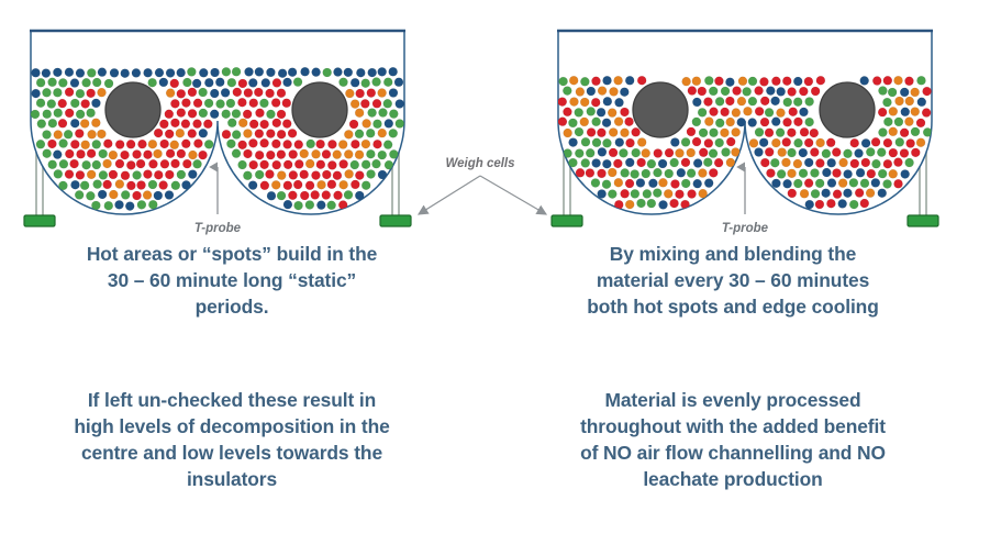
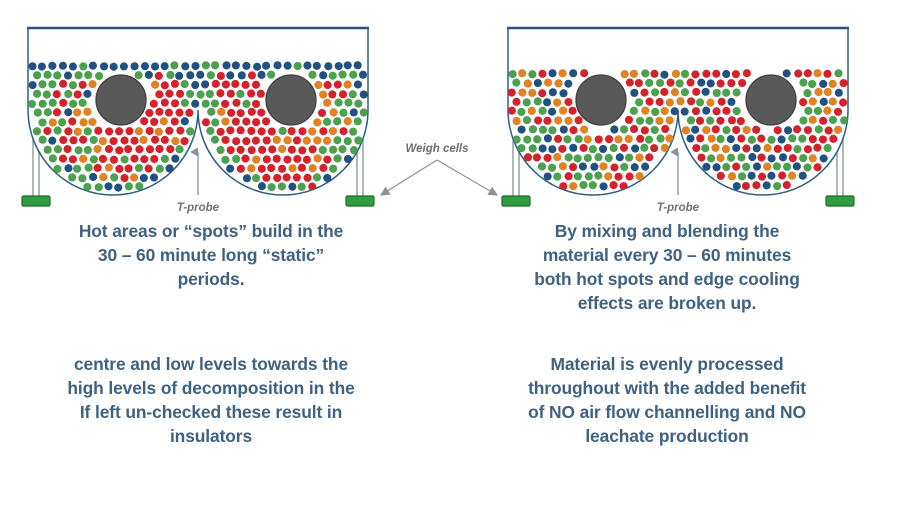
  T-probe
  T-probe
  Weigh cells
  Hot areas or “spots” build in the
  30 – 60 minute long “static”
  periods.
- If left un-checked these result in
+ centre and low levels towards the
  high levels of decomposition in the
- centre and low levels towards the
+ If left un-checked these result in
  insulators
  By mixing and blending the
  material every 30 – 60 minutes
  both hot spots and edge cooling
+ effects are broken up.
  Material is evenly processed
  throughout with the added benefit
  of NO air flow channelling and NO
  leachate production
